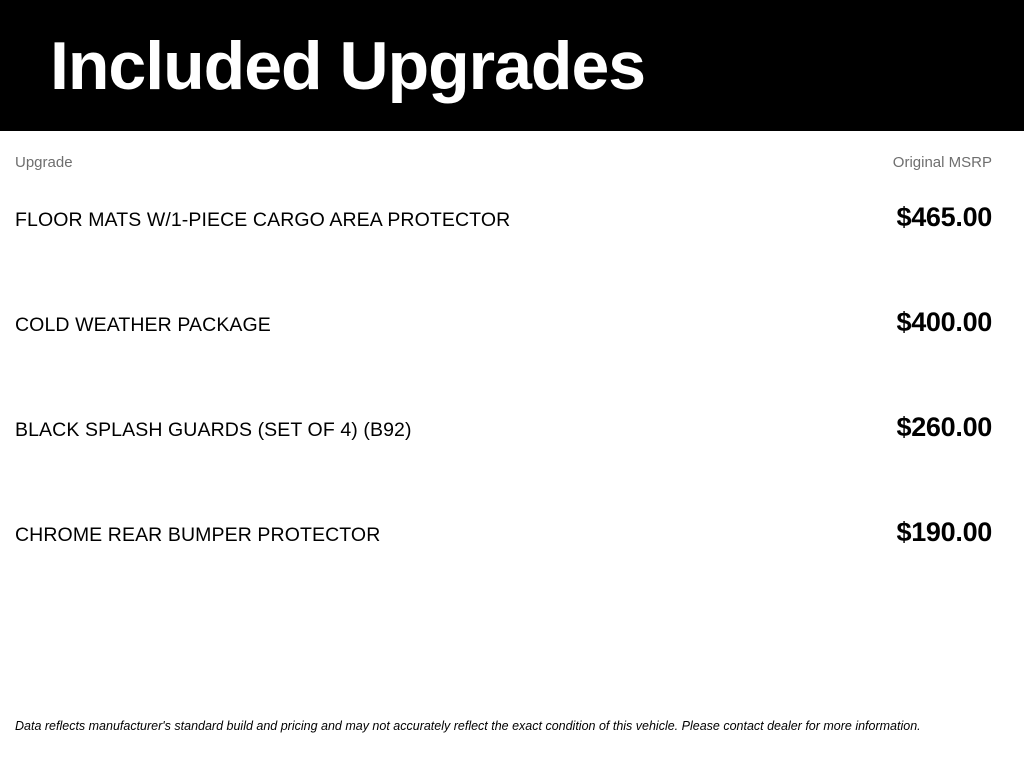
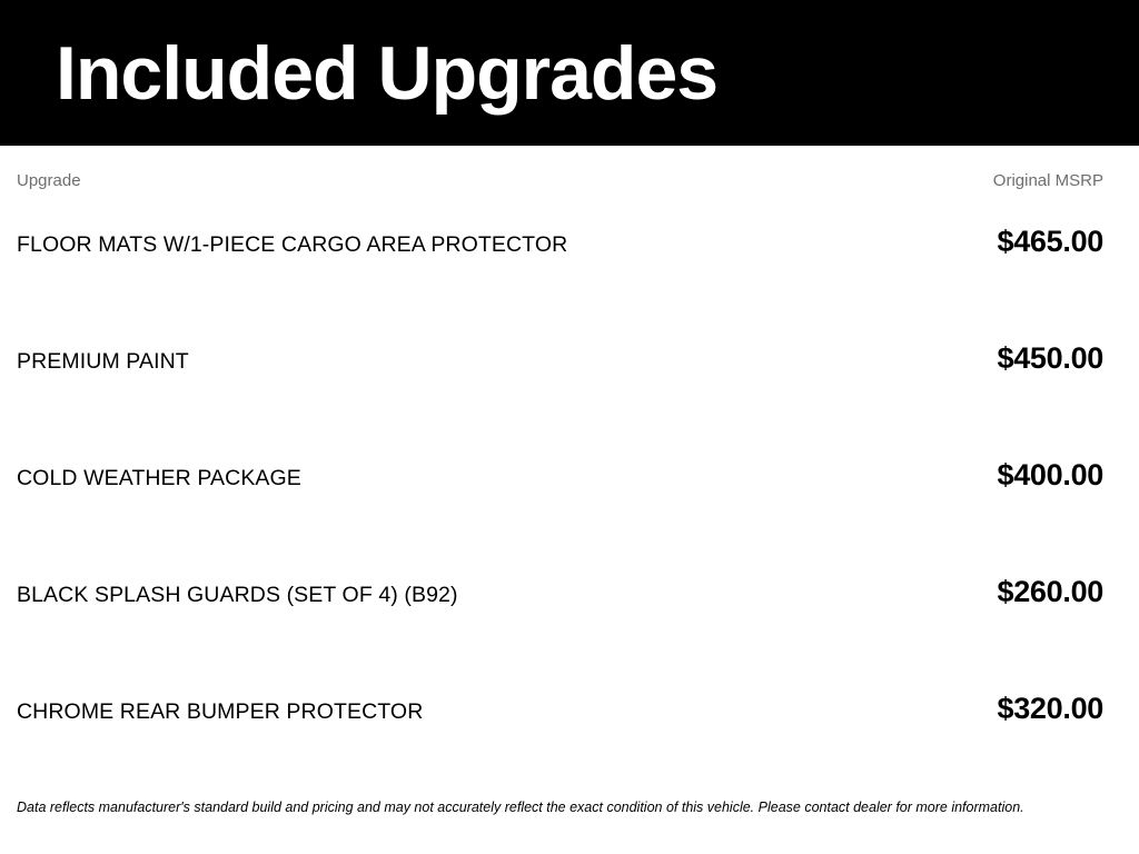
  Included Upgrades
  Upgrade
  Original MSRP
  FLOOR MATS W/1-PIECE CARGO AREA PROTECTOR
  $465.00
+ PREMIUM PAINT
+ $450.00
  COLD WEATHER PACKAGE
  $400.00
  BLACK SPLASH GUARDS (SET OF 4) (B92)
  $260.00
  CHROME REAR BUMPER PROTECTOR
- $190.00
+ $320.00
  Data reflects manufacturer's standard build and pricing and may not accurately reflect the exact condition of this vehicle. Please contact dealer for more information.
